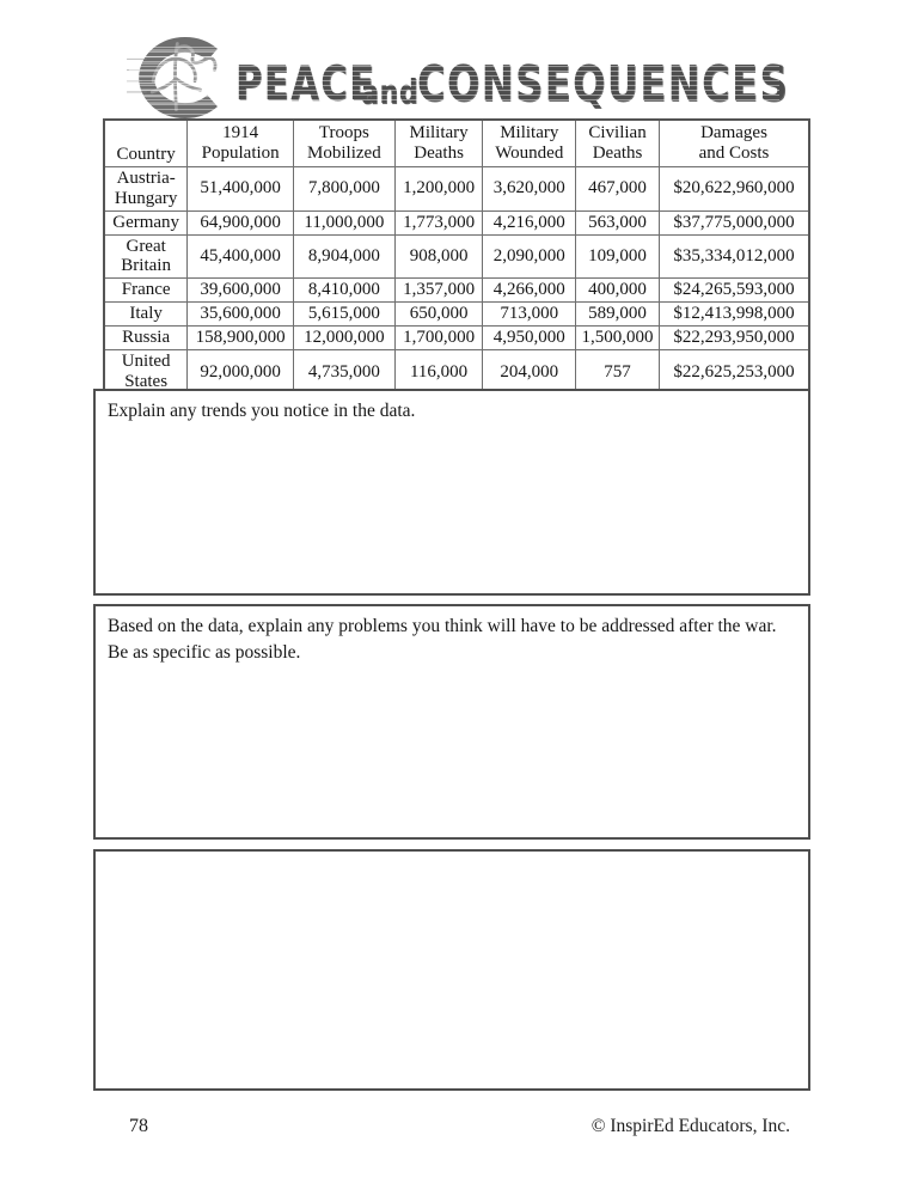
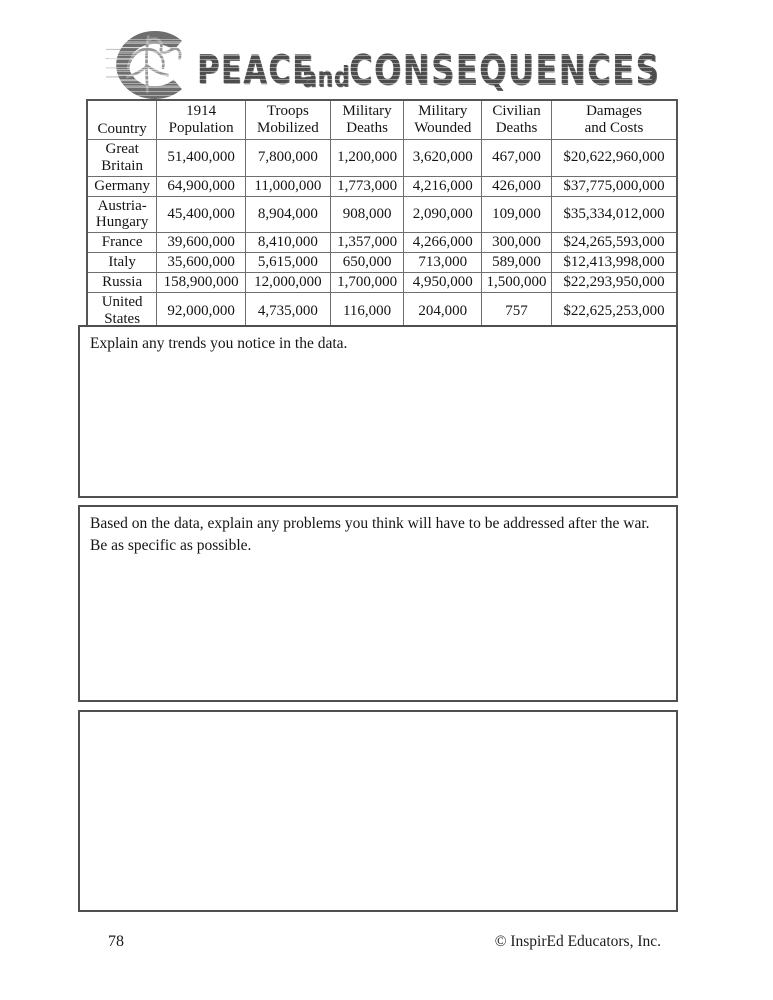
  Country	1914 Population	Troops Mobilized	Military Deaths	Military Wounded	Civilian Deaths	Damages and Costs
- Austria- Hungary	51,400,000	7,800,000	1,200,000	3,620,000	467,000	$20,622,960,000
+ Great Britain	51,400,000	7,800,000	1,200,000	3,620,000	467,000	$20,622,960,000
- Germany	64,900,000	11,000,000	1,773,000	4,216,000	563,000	$37,775,000,000
+ Germany	64,900,000	11,000,000	1,773,000	4,216,000	426,000	$37,775,000,000
- Great Britain	45,400,000	8,904,000	908,000	2,090,000	109,000	$35,334,012,000
+ Austria- Hungary	45,400,000	8,904,000	908,000	2,090,000	109,000	$35,334,012,000
- France	39,600,000	8,410,000	1,357,000	4,266,000	400,000	$24,265,593,000
+ France	39,600,000	8,410,000	1,357,000	4,266,000	300,000	$24,265,593,000
  Italy	35,600,000	5,615,000	650,000	713,000	589,000	$12,413,998,000
  Russia	158,900,000	12,000,000	1,700,000	4,950,000	1,500,000	$22,293,950,000
  United States	92,000,000	4,735,000	116,000	204,000	757	$22,625,253,000
  Explain any trends you notice in the data.
  Based on the data, explain any problems you think will have to be addressed after the war. Be as specific as possible.
  78
  © InspirEd Educators, Inc.
